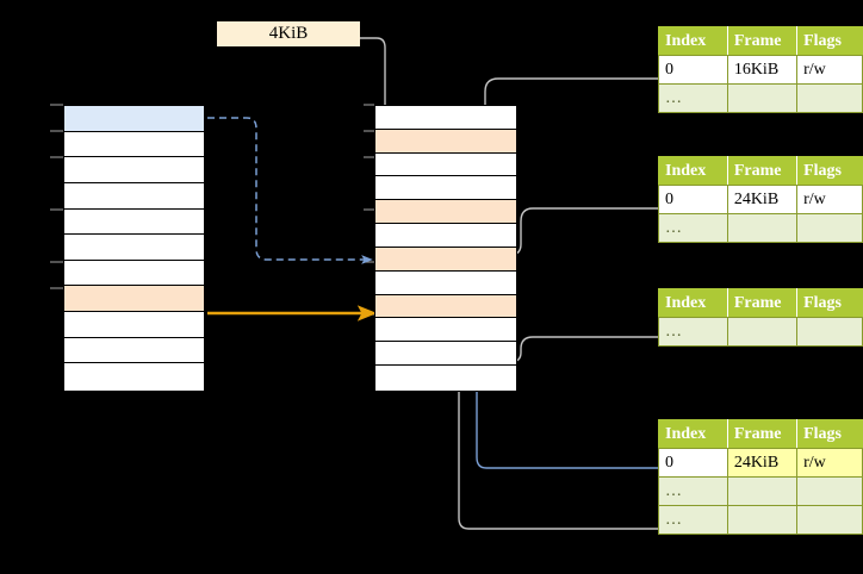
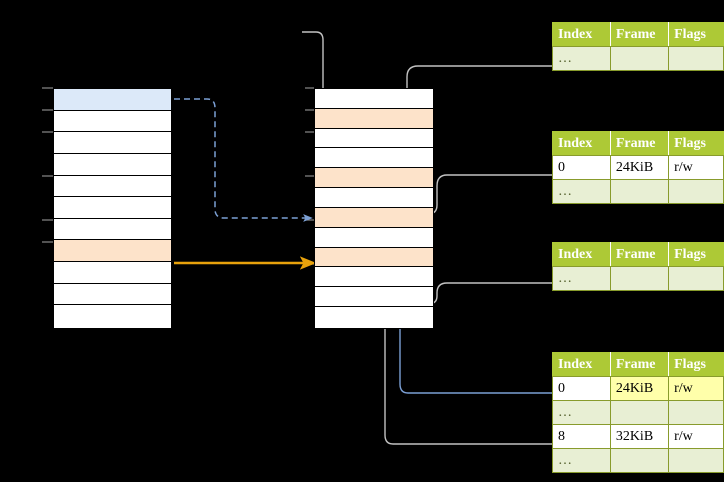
- 4KiB
  Index	Frame	Flags
- 0	16KiB	r/w
  …
  Index	Frame	Flags
  0	24KiB	r/w
  …
  Index	Frame	Flags
  …
  Index	Frame	Flags
  0	24KiB	r/w
  …
+ 8	32KiB	r/w
  …
